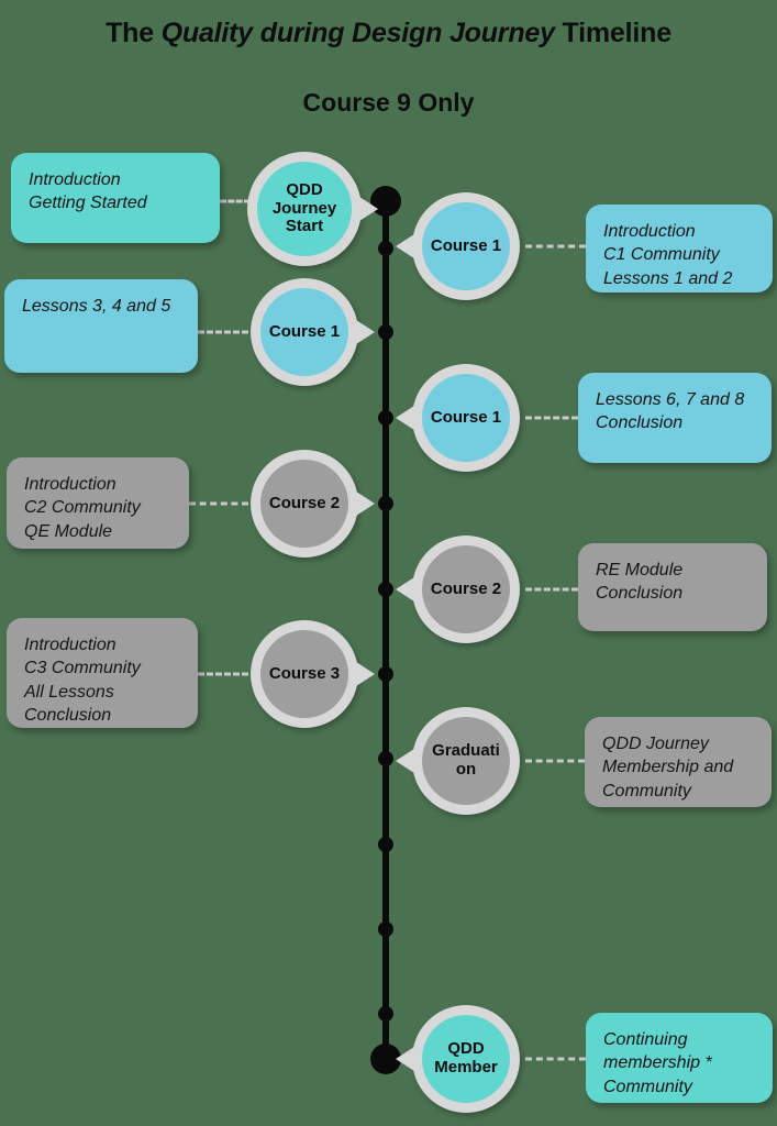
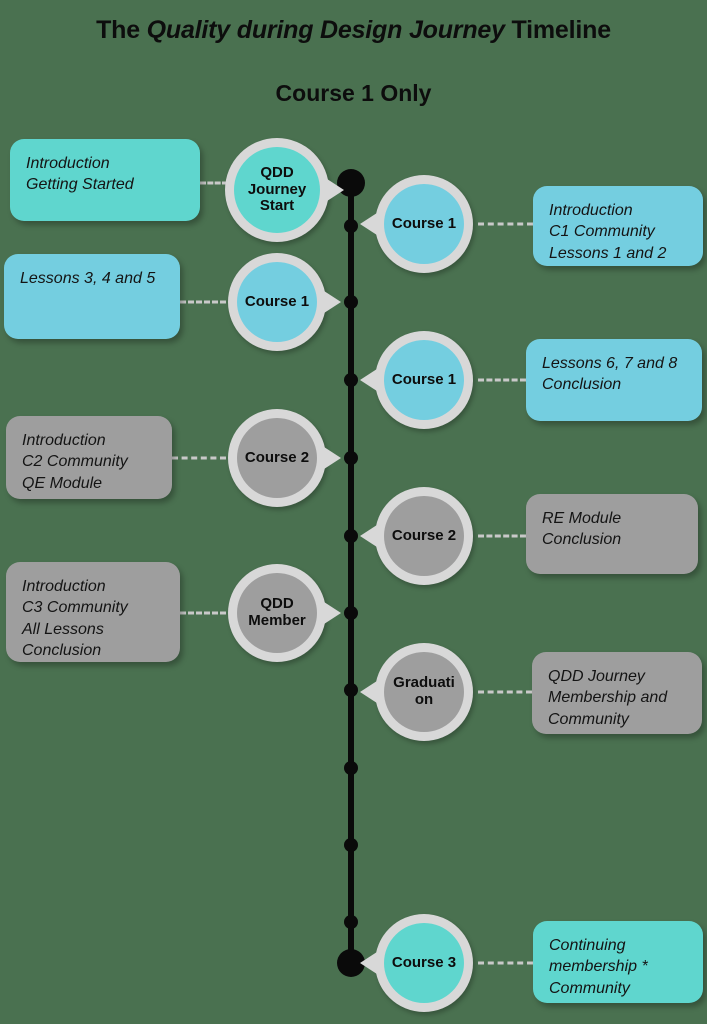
  The Quality during Design Journey Timeline
- Course 9 Only
+ Course 1 Only
  Introduction
  Getting Started
  Lessons 3, 4 and 5
  Introduction
  C2 Community
  QE Module
  Introduction
  C3 Community
  All Lessons
  Conclusion
  Introduction
  C1 Community
  Lessons 1 and 2
  Lessons 6, 7 and 8
  Conclusion
  RE Module
  Conclusion
  QDD Journey
  Membership and
  Community
  Continuing
  membership *
  Community
  QDD Journey Start
  Course 1
  Course 1
  Course 1
  Course 2
  Course 2
- Course 3
+ QDD Member
  Graduati on
- QDD Member
+ Course 3
